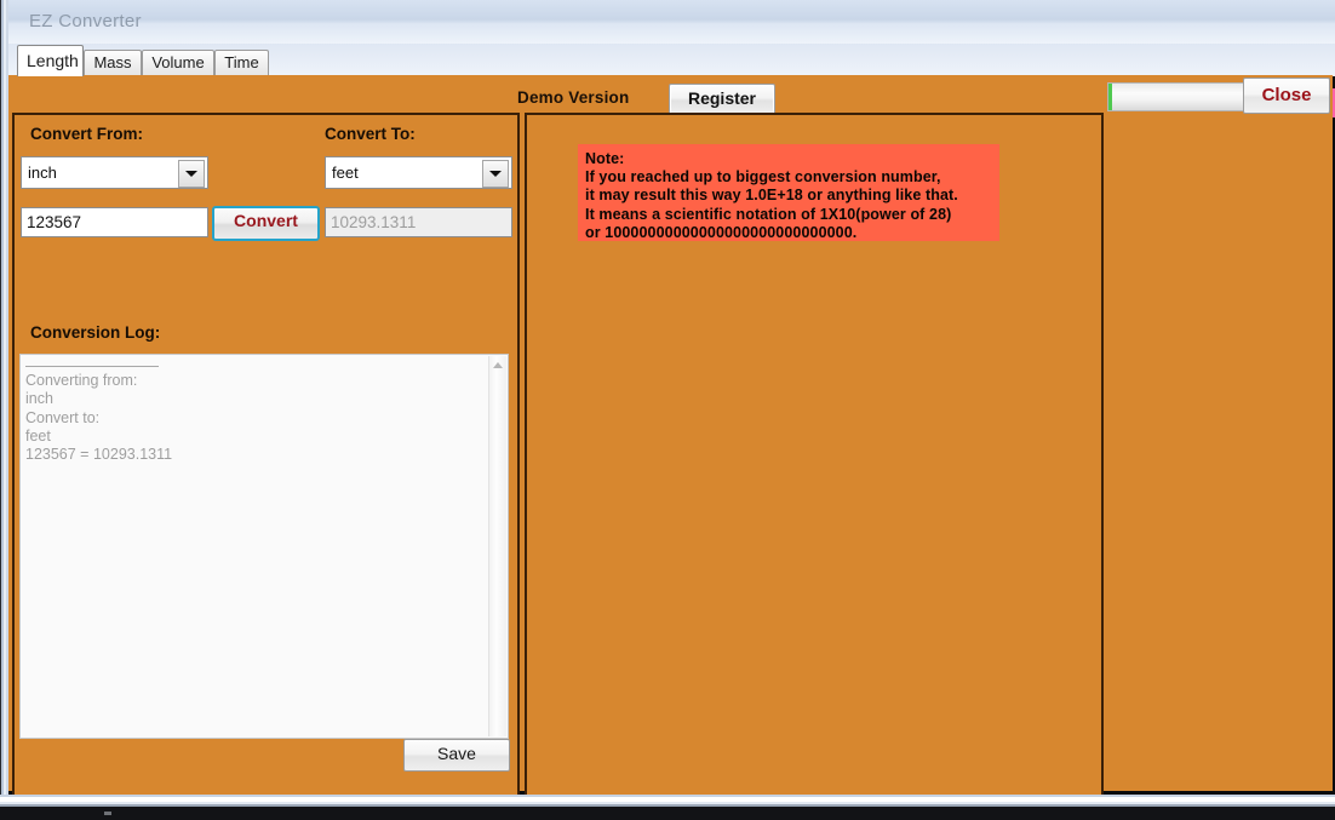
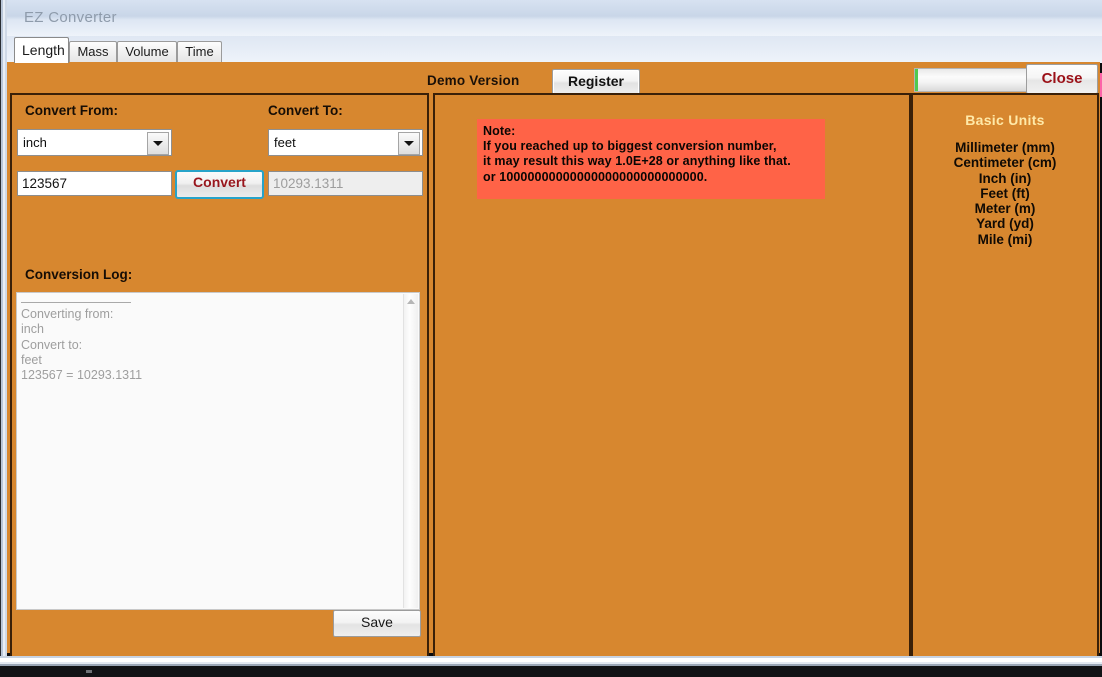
  EZ Converter
  Length
  Mass
  Volume
  Time
  Demo Version
  Register
  Close
  Convert From:
  Convert To:
  inch
  feet
  123567
  10293.1311
  Conversion Log:
  Convert
  Converting from:
  inch
  Convert to:
  feet
  123567 = 10293.1311
  Save
  Note:
  If you reached up to biggest conversion number,
- it may result this way 1.0E+18 or anything like that.
+ it may result this way 1.0E+28 or anything like that.
- It means a scientific notation of 1X10(power of 28)
  or 10000000000000000000000000000.
+ Basic Units
+ Millimeter (mm)
+ Centimeter (cm)
+ Inch (in)
+ Feet (ft)
+ Meter (m)
+ Yard (yd)
+ Mile (mi)
